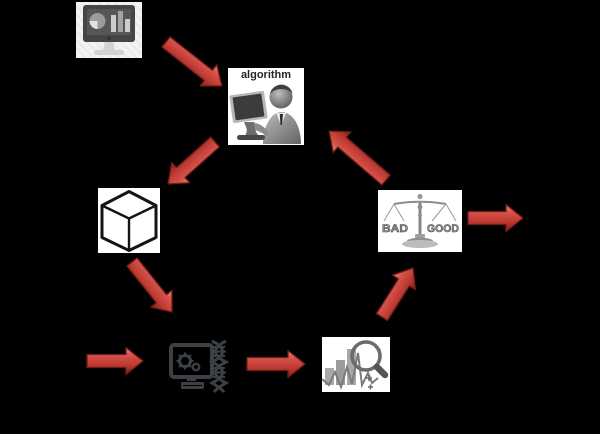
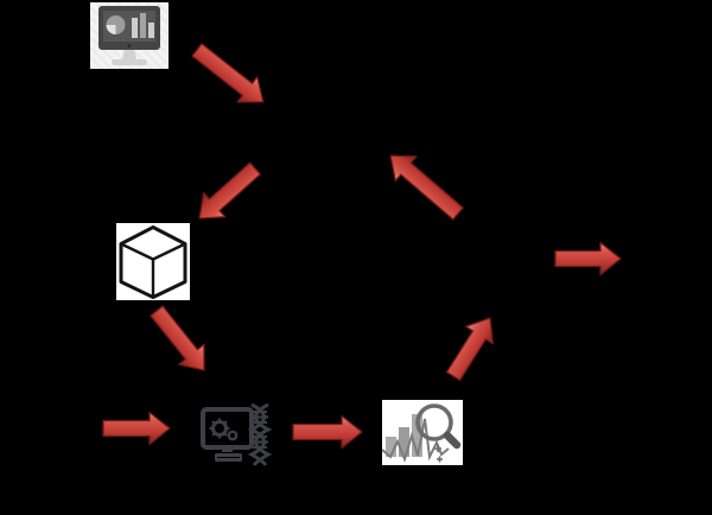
- algorithm
- BAD
- GOOD
